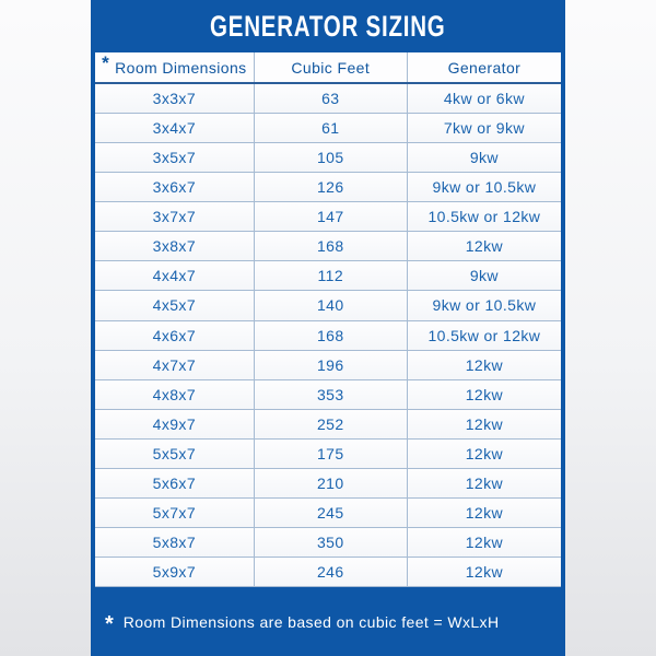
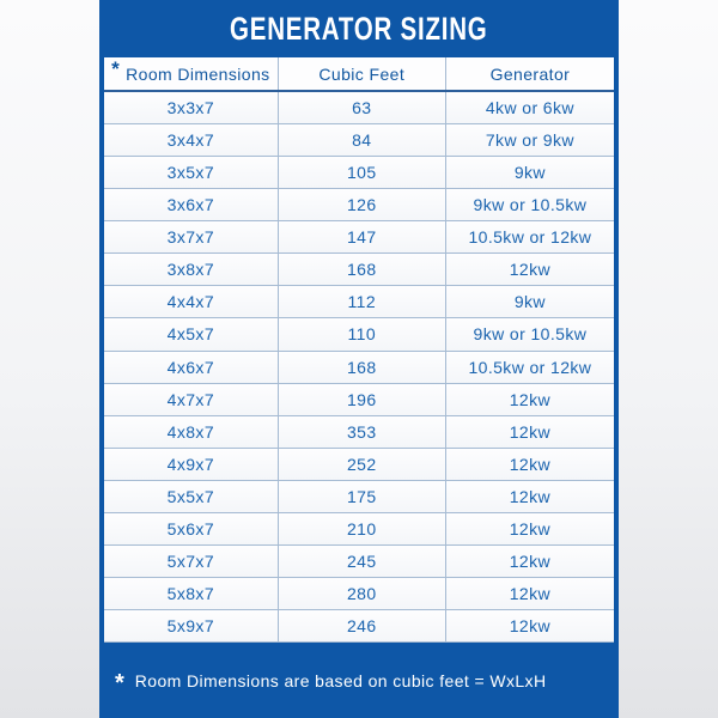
  GENERATOR SIZING
  *
  Room Dimensions
  Cubic Feet
  Generator
  3x3x7
  63
  4kw or 6kw
  3x4x7
- 61
+ 84
  7kw or 9kw
  3x5x7
  105
  9kw
  3x6x7
  126
  9kw or 10.5kw
  3x7x7
  147
  10.5kw or 12kw
  3x8x7
  168
  12kw
  4x4x7
  112
  9kw
  4x5x7
- 140
+ 110
  9kw or 10.5kw
  4x6x7
  168
  10.5kw or 12kw
  4x7x7
  196
  12kw
  4x8x7
  353
  12kw
  4x9x7
  252
  12kw
  5x5x7
  175
  12kw
  5x6x7
  210
  12kw
  5x7x7
  245
  12kw
  5x8x7
- 350
+ 280
  12kw
  5x9x7
  246
  12kw
  *
  Room Dimensions are based on cubic feet = WxLxH
